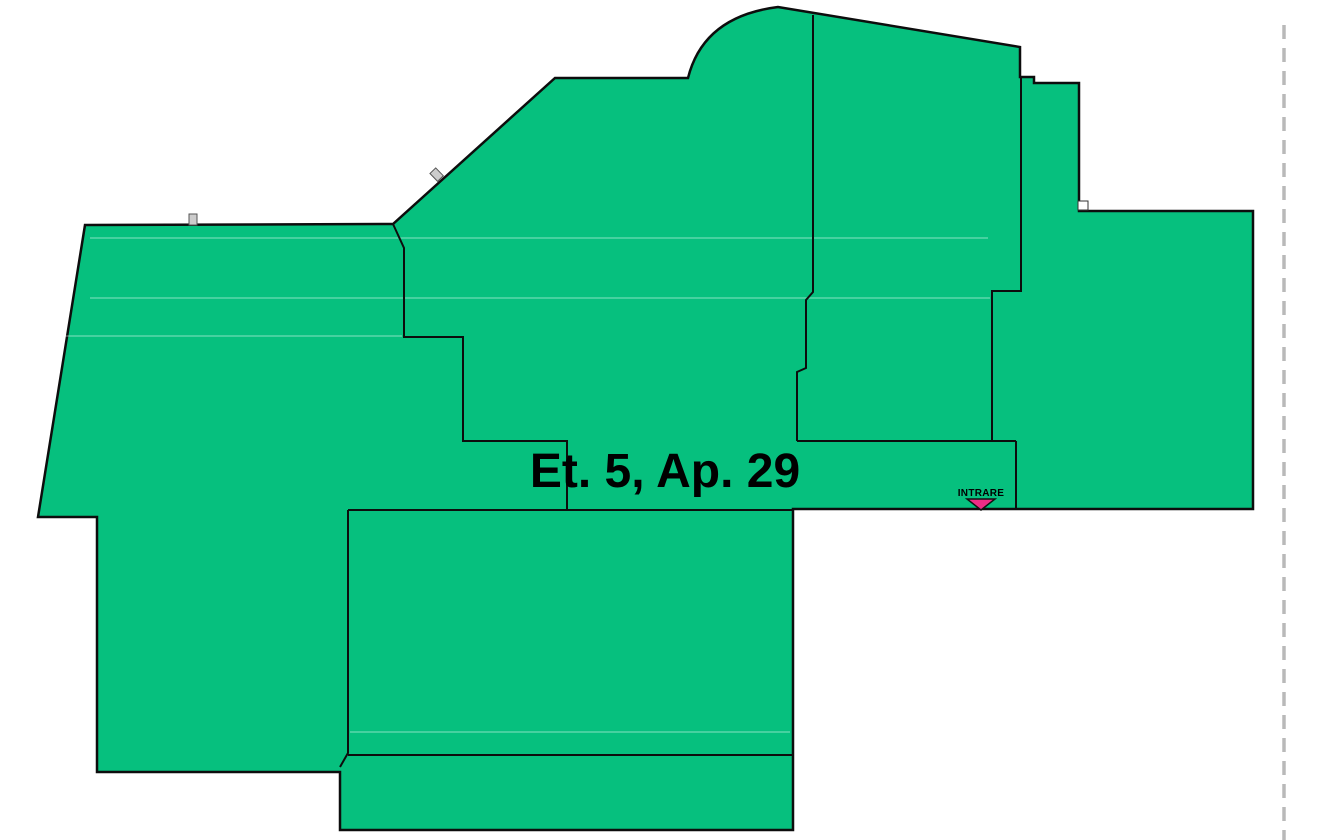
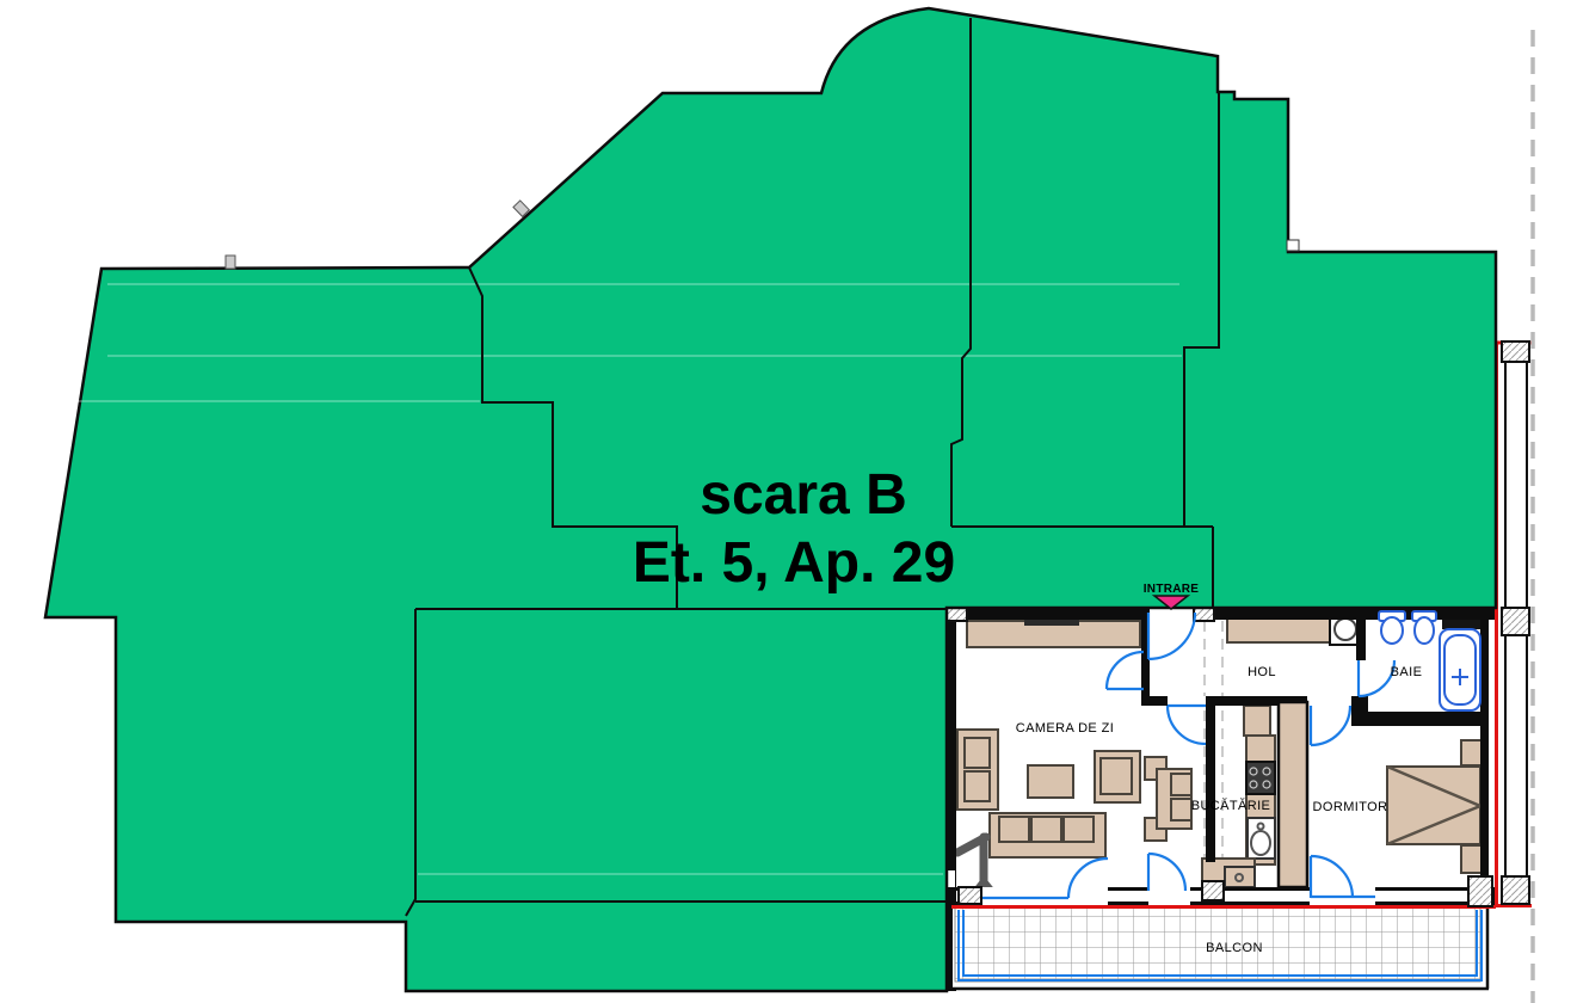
+ CAMERA DE ZI
+ HOL
+ BAIE
+ BUCĂTĂRIE
+ DORMITOR
+ BALCON
+ scara B
  Et. 5, Ap. 29
  INTRARE
